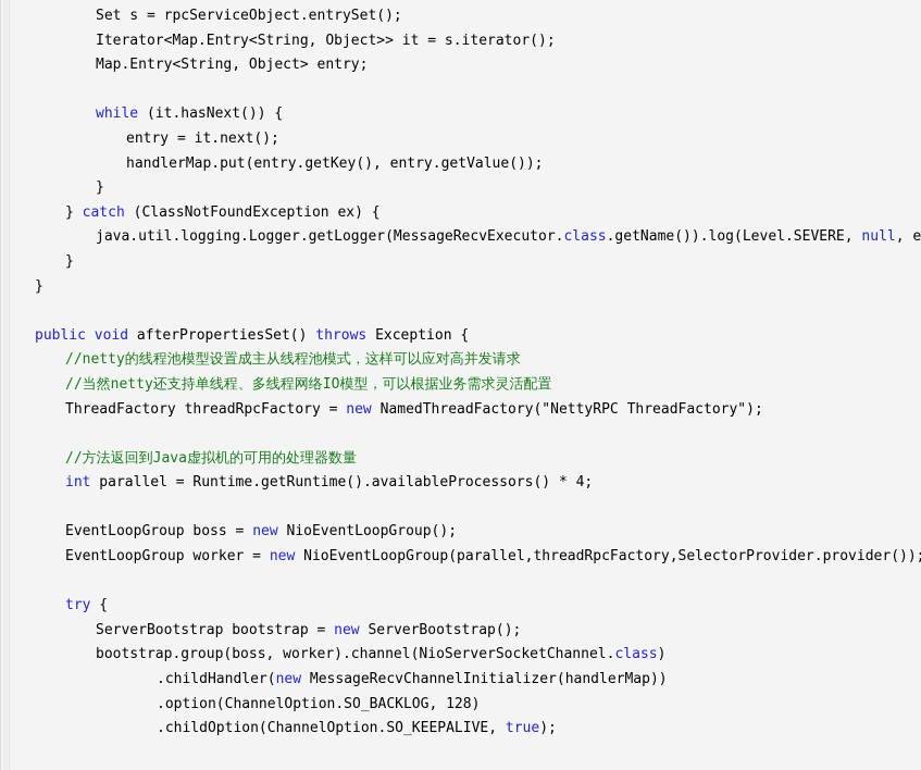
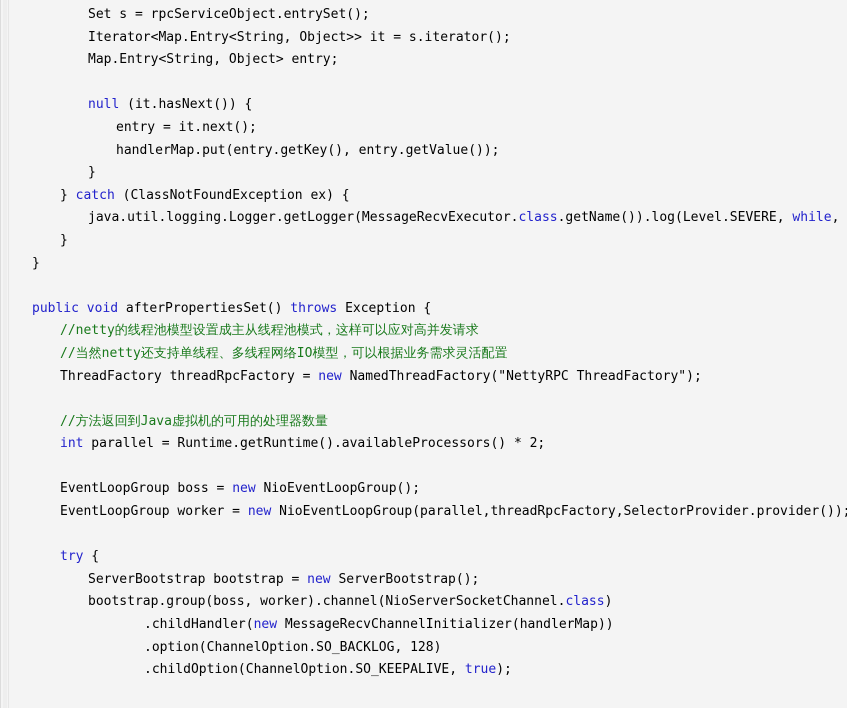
  Set s = rpcServiceObject.entrySet();
  Iterator<Map.Entry<String, Object>> it = s.iterator();
  Map.Entry<String, Object> entry;
- while (it.hasNext()) {
+ null (it.hasNext()) {
  entry = it.next();
  handlerMap.put(entry.getKey(), entry.getValue());
  }
  } catch (ClassNotFoundException ex) {
- java.util.logging.Logger.getLogger(MessageRecvExecutor.class.getName()).log(Level.SEVERE, null, e
+ java.util.logging.Logger.getLogger(MessageRecvExecutor.class.getName()).log(Level.SEVERE, while,
  }
  }
  public void afterPropertiesSet() throws Exception {
  //netty的线程池模型设置成主从线程池模式，这样可以应对高并发请求
  //当然netty还支持单线程、多线程网络IO模型，可以根据业务需求灵活配置
  ThreadFactory threadRpcFactory = new NamedThreadFactory("NettyRPC ThreadFactory");
  //方法返回到Java虚拟机的可用的处理器数量
- int parallel = Runtime.getRuntime().availableProcessors() * 4;
+ int parallel = Runtime.getRuntime().availableProcessors() * 2;
  EventLoopGroup boss = new NioEventLoopGroup();
  EventLoopGroup worker = new NioEventLoopGroup(parallel,threadRpcFactory,SelectorProvider.provider())
  try {
  ServerBootstrap bootstrap = new ServerBootstrap();
  bootstrap.group(boss, worker).channel(NioServerSocketChannel.class)
  .childHandler(new MessageRecvChannelInitializer(handlerMap))
  .option(ChannelOption.SO_BACKLOG, 128)
  .childOption(ChannelOption.SO_KEEPALIVE, true);
